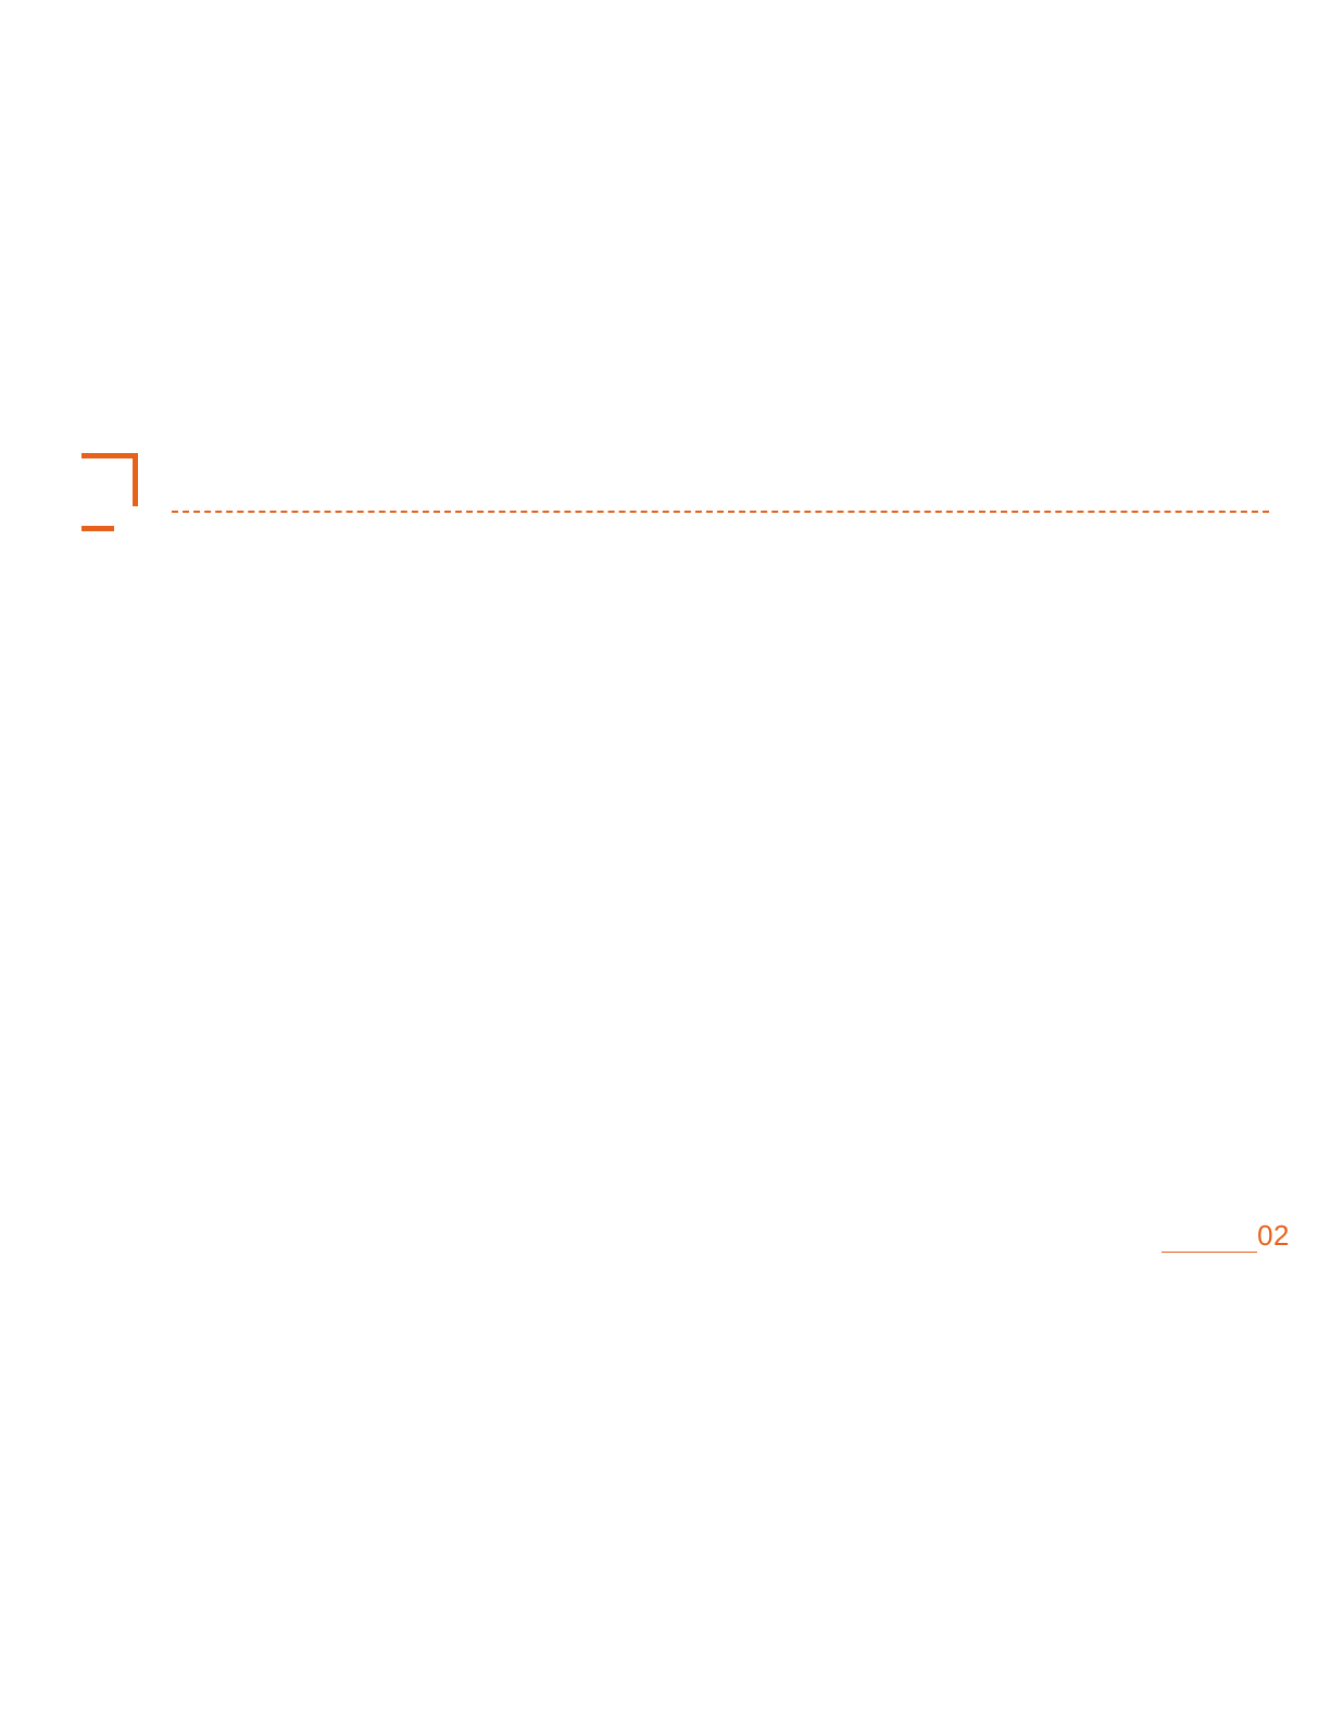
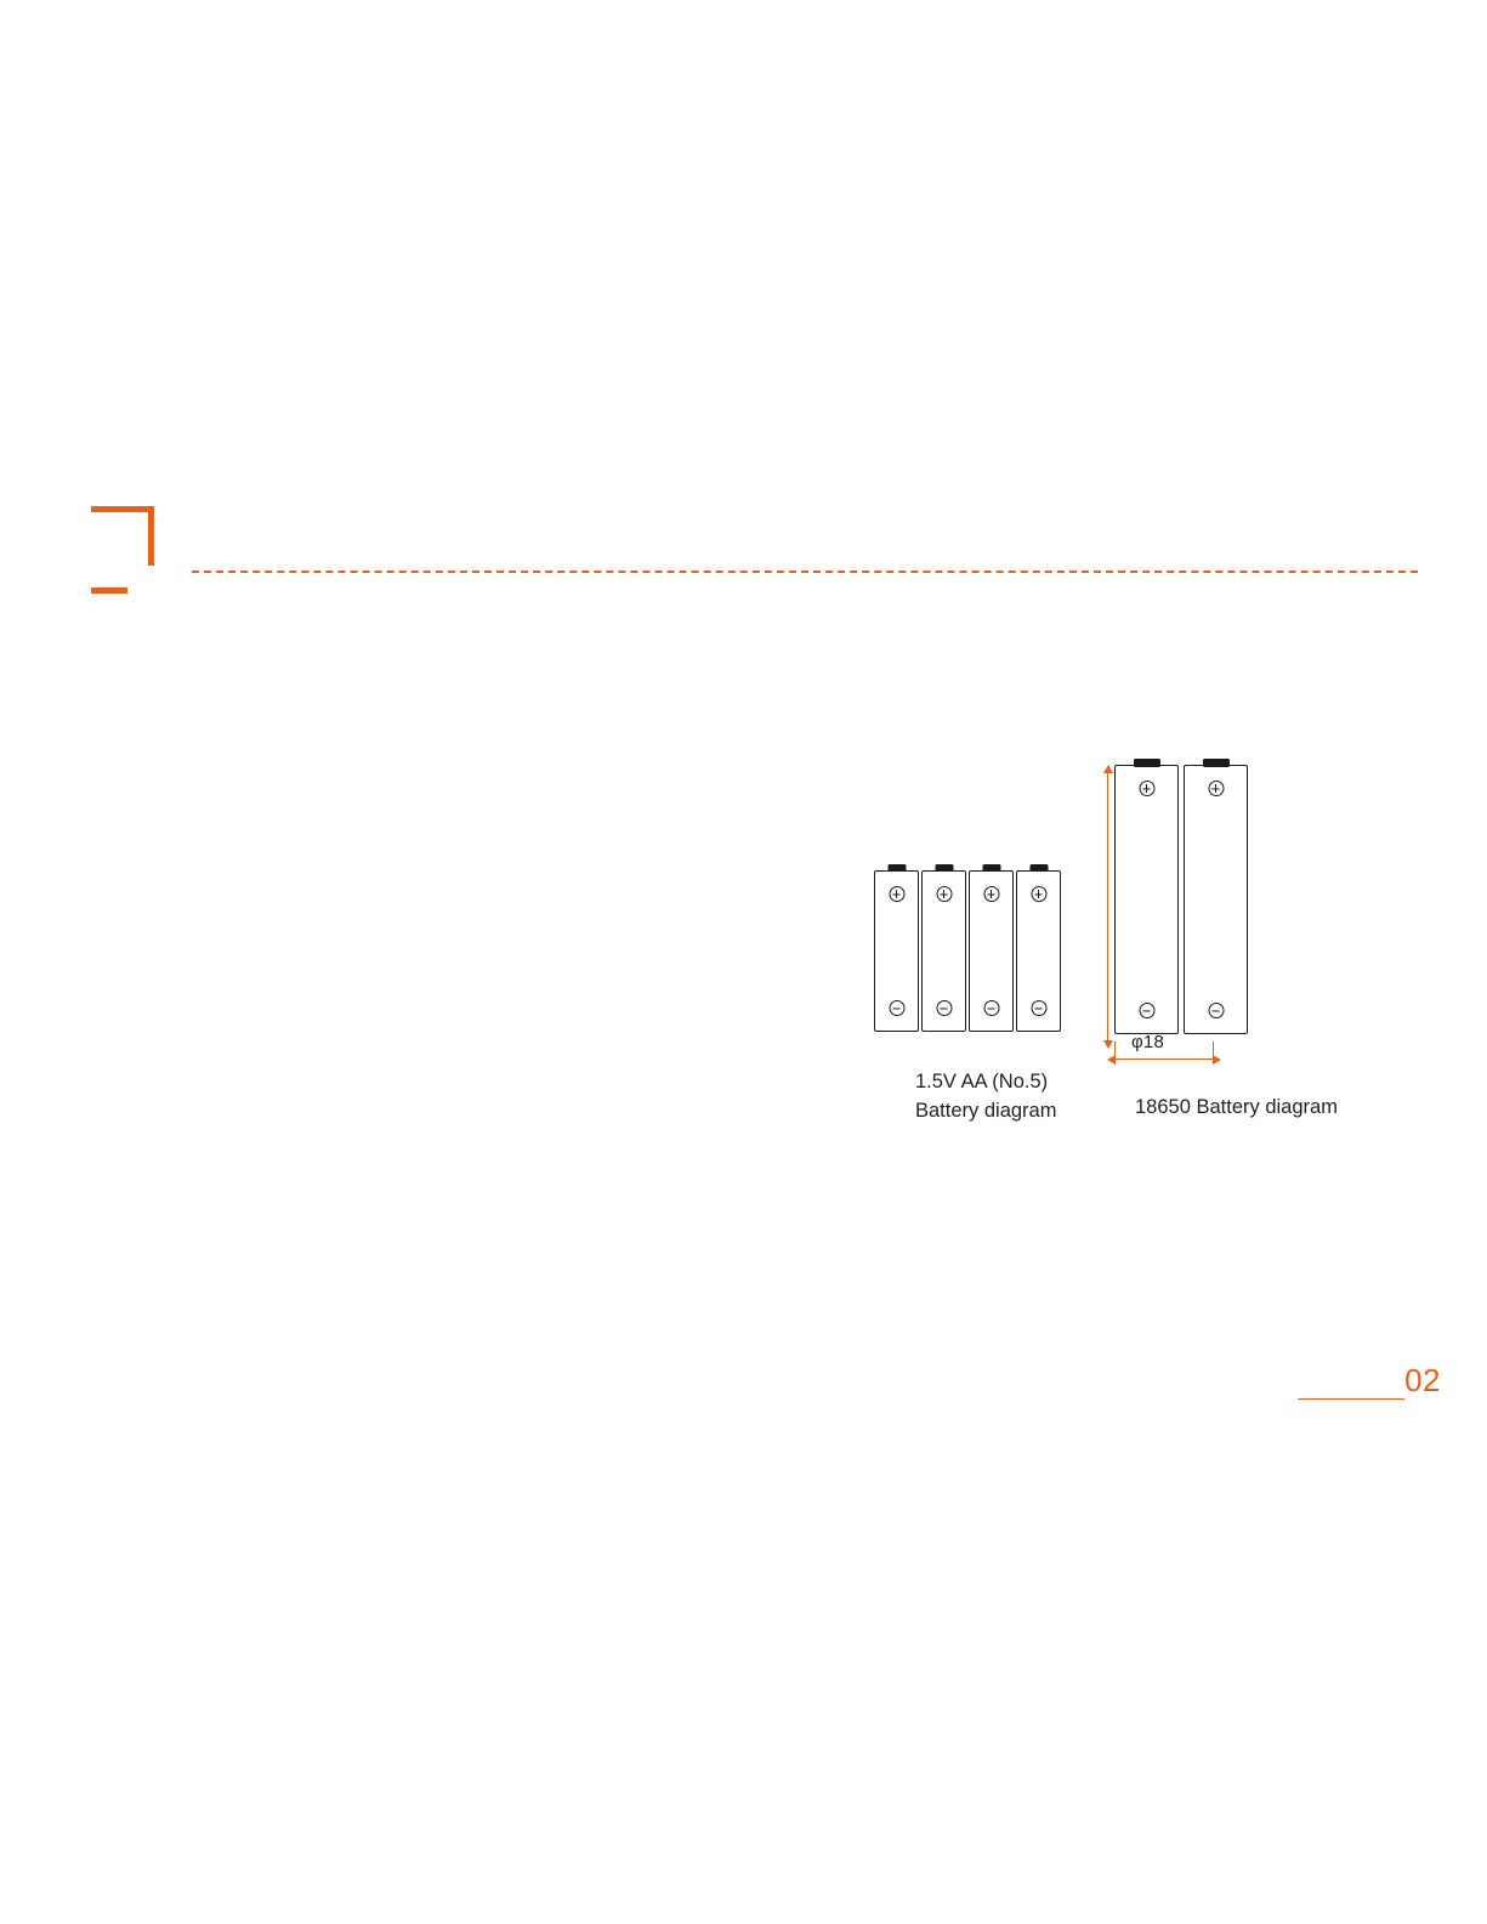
+ φ18
+ 1.5V AA (No.5)
+ Battery diagram
+ 18650 Battery diagram
  02
